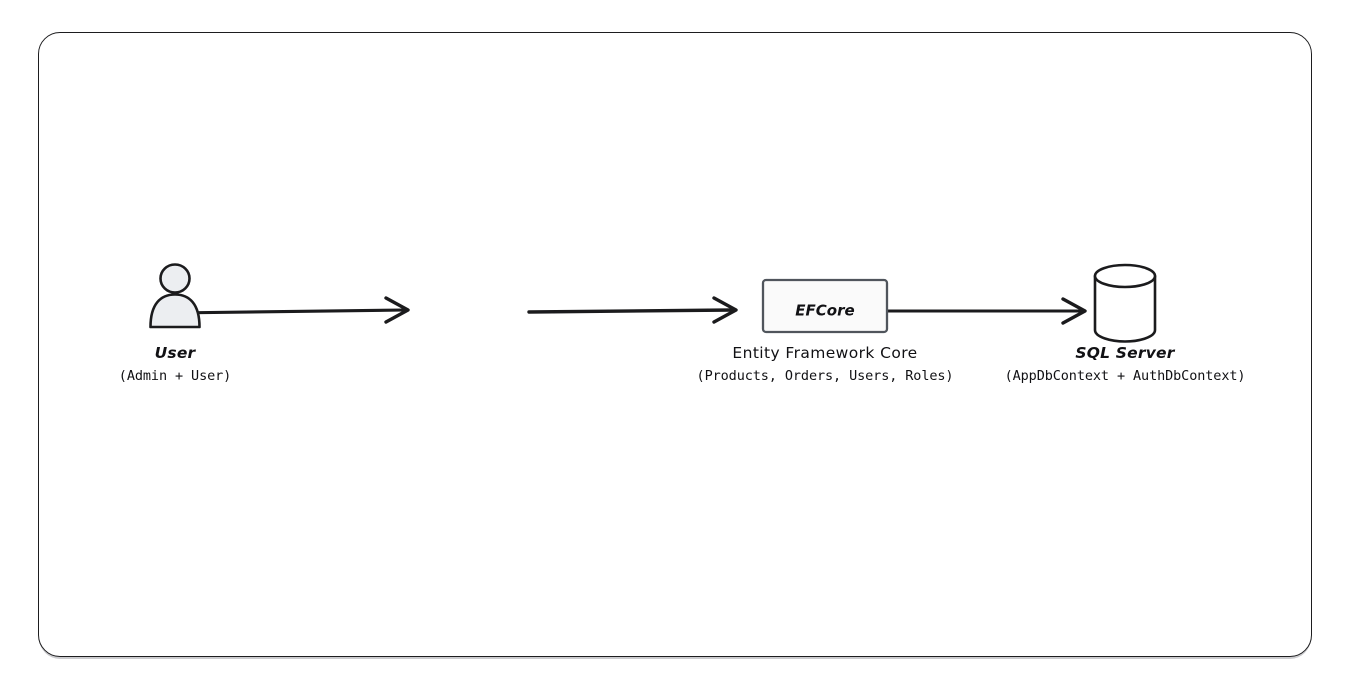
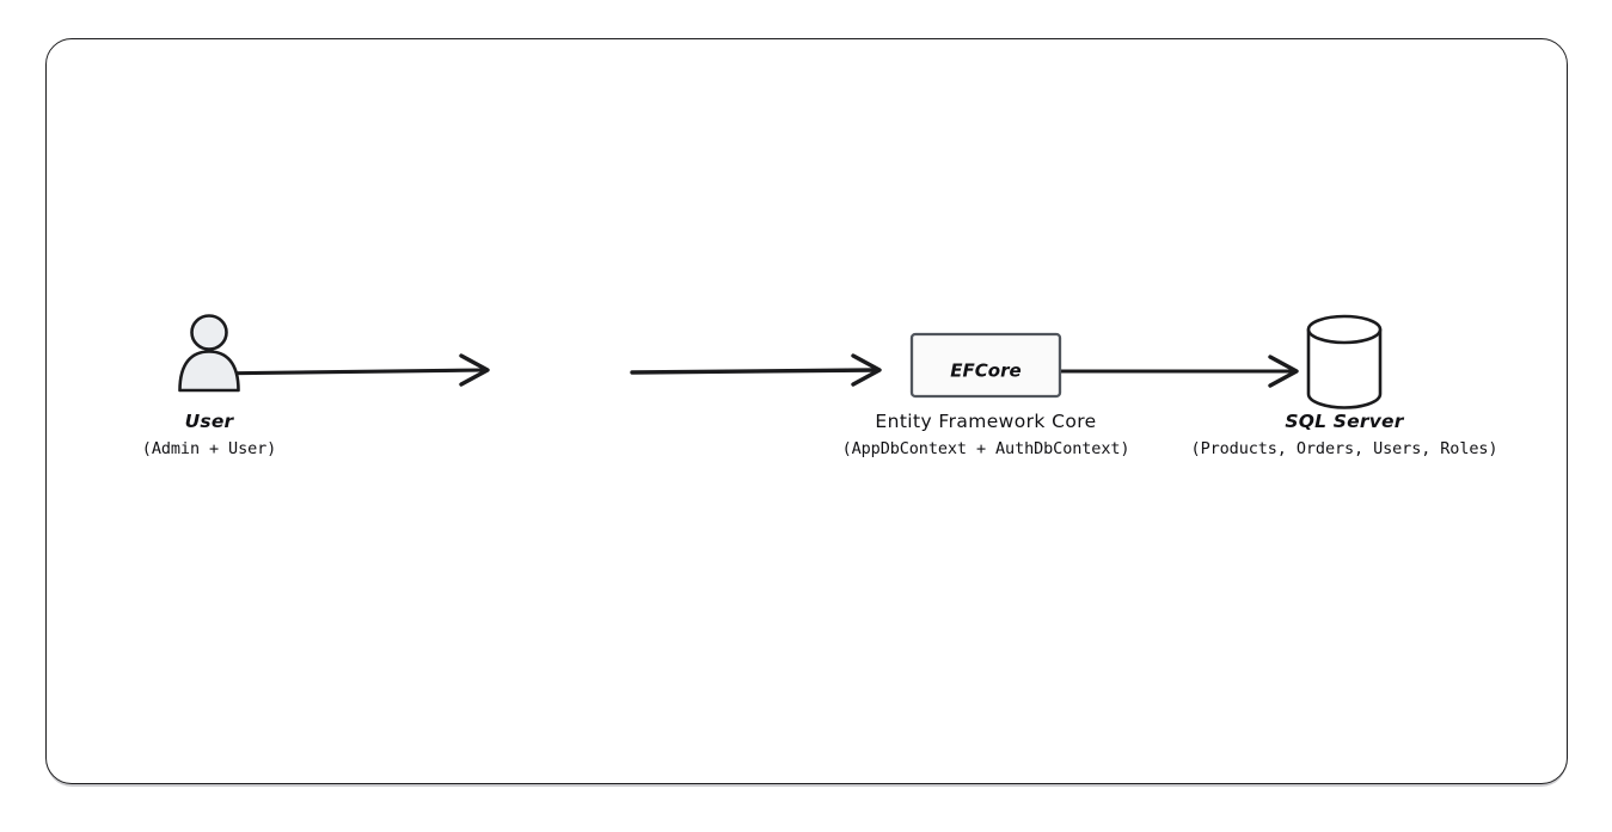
  User
  (Admin + User)
  EFCore
  Entity Framework Core
- (Products, Orders, Users, Roles)
+ (AppDbContext + AuthDbContext)
  SQL Server
- (AppDbContext + AuthDbContext)
+ (Products, Orders, Users, Roles)
